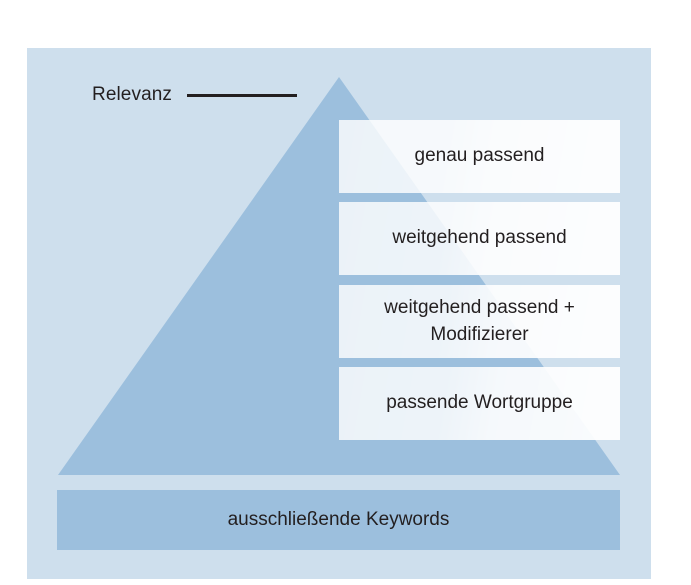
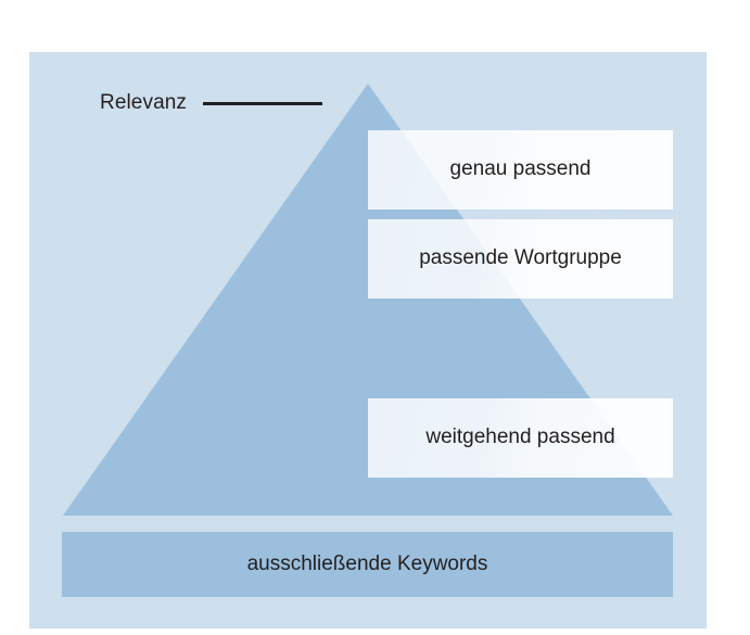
  Relevanz
  genau passend
- weitgehend passend
+ passende Wortgruppe
- weitgehend passend + Modifizierer
- passende Wortgruppe
+ weitgehend passend
  ausschließende Keywords
